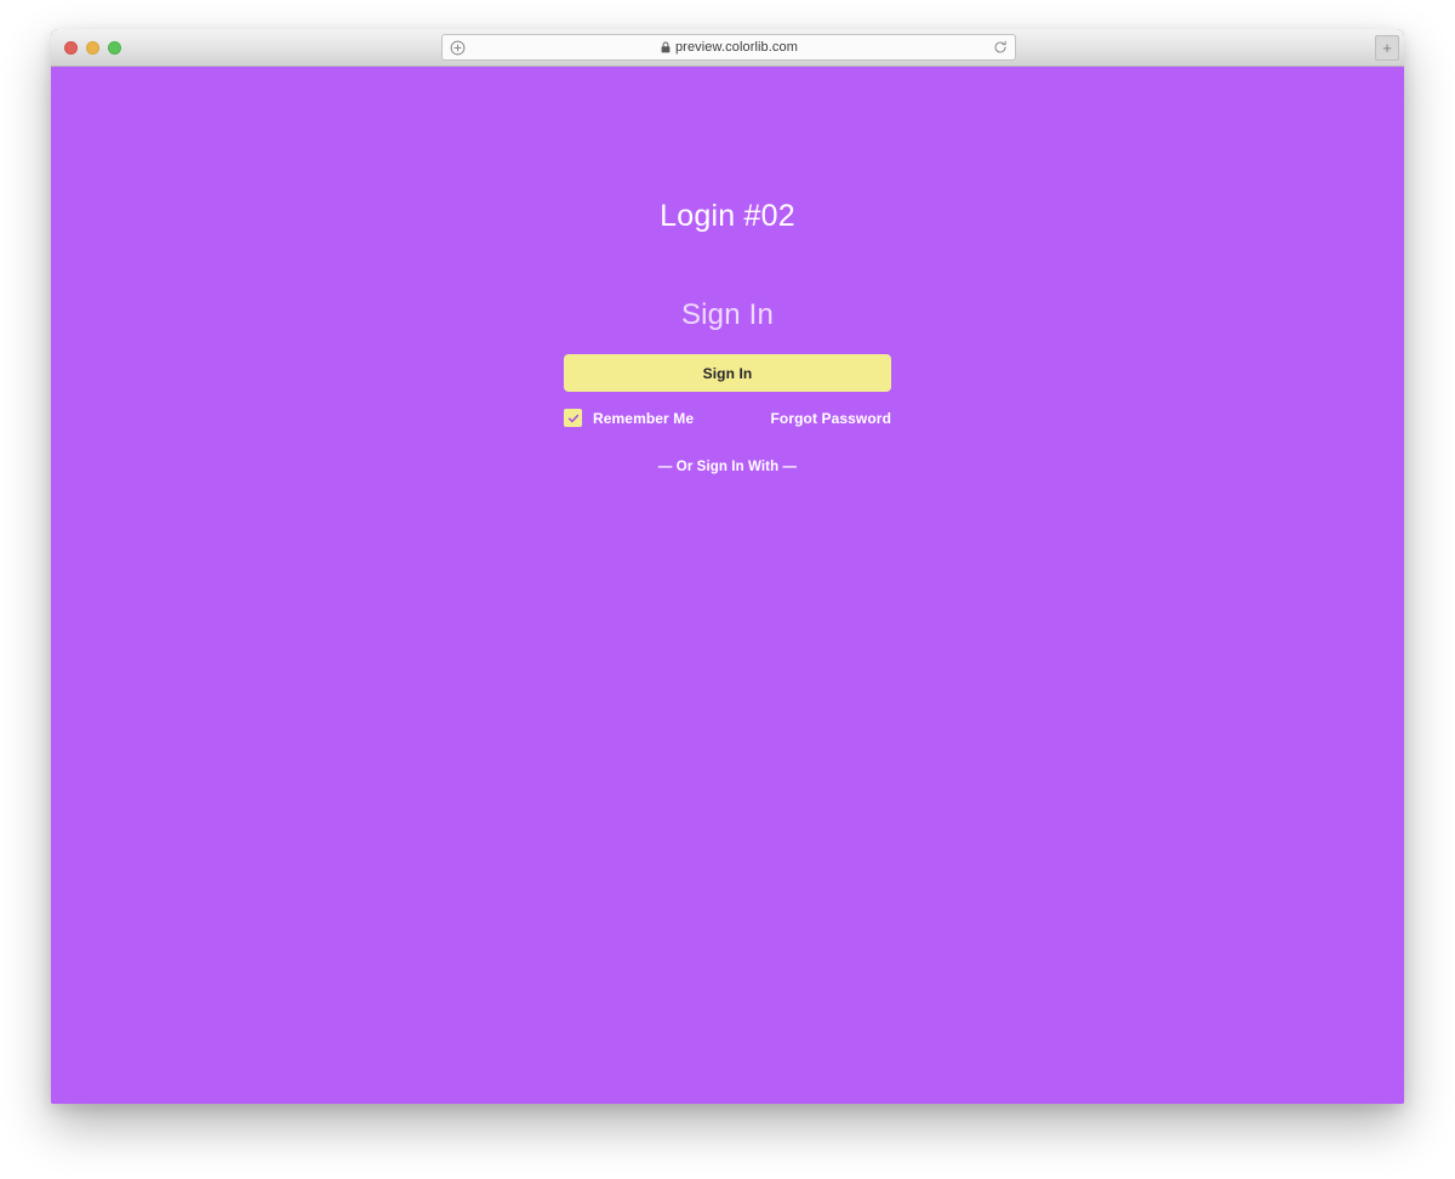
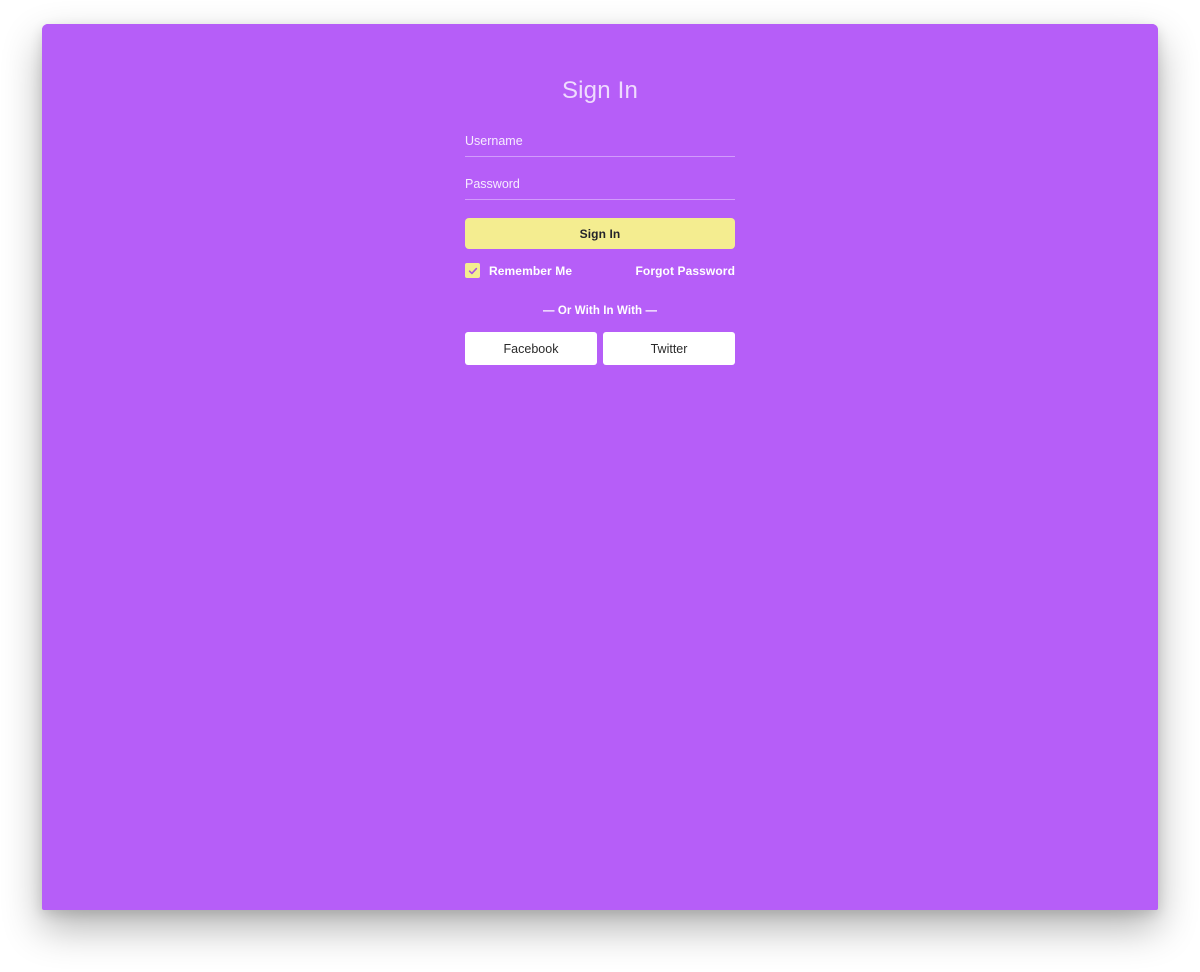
- preview.colorlib.com
- +
- Login #02
  Sign In
+ Username
+ Password
  Sign In
  Remember Me
  Forgot Password
- — Or Sign In With —
+ — Or With In With —
+ Facebook
+ Twitter
